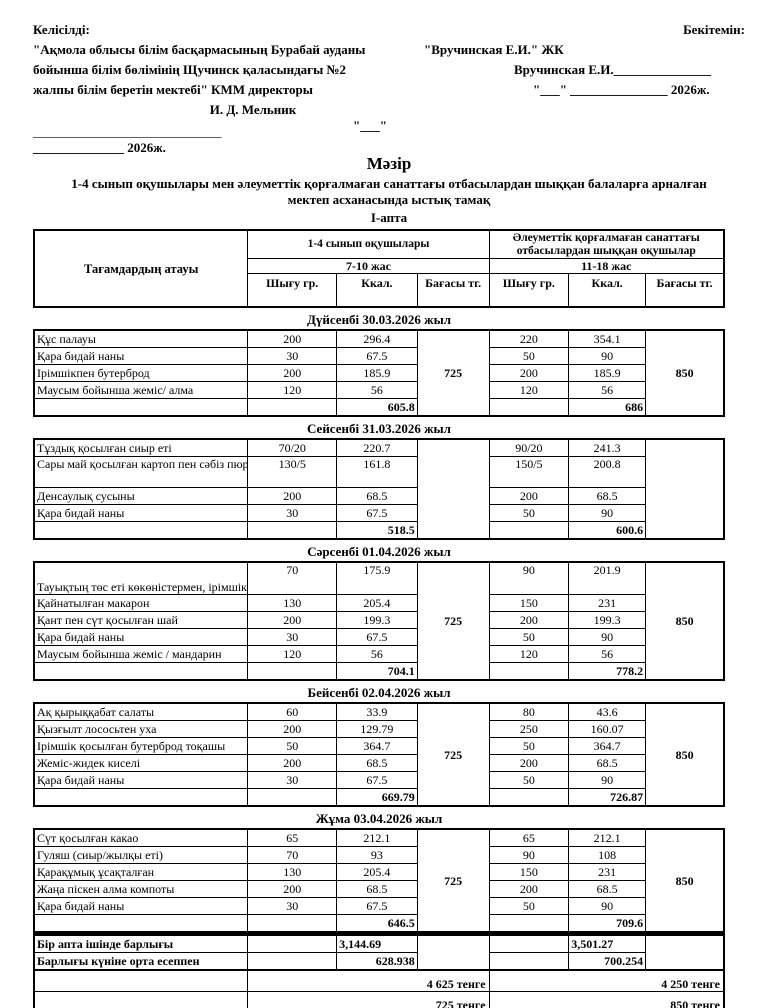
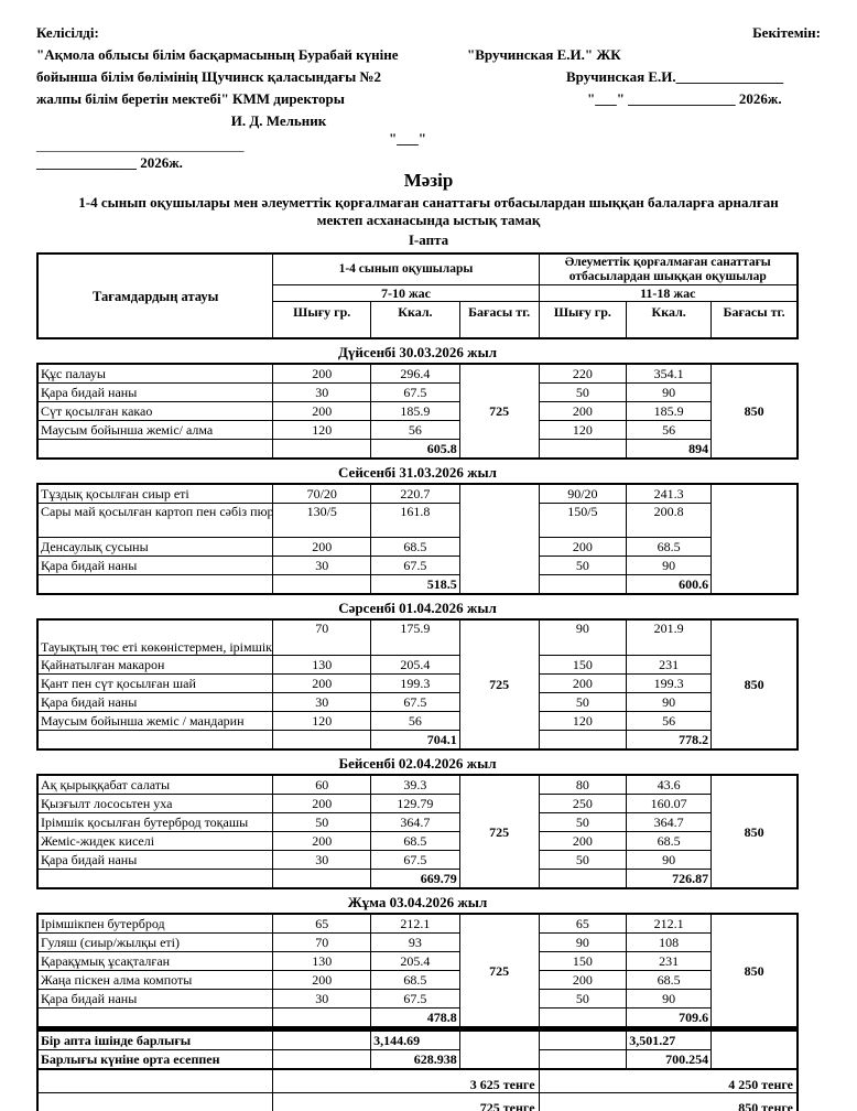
  Келісілді:
  Бекітемін:
- "Ақмола облысы білім басқармасының Бурабай ауданы
+ "Ақмола облысы білім басқармасының Бурабай күніне
  "Вручинская Е.И." ЖК
  бойынша білім бөлімінің Щучинск қаласындағы №2
  Вручинская Е.И._______________
  жалпы білім беретін мектебі" КММ директоры
  "___" _______________ 2026ж.
  И. Д. Мельник
  "___"
  _____________________________
  ______________ 2026ж.
  Мәзір
  1-4 сынып оқушылары мен әлеуметтік қорғалмаған санаттағы отбасылардан шыққан балаларға арналған
  мектеп асханасында ыстық тамақ
  І-апта
  Тағамдардың атауы	1-4 сынып оқушылары	Әлеуметтік қорғалмаған санаттағы отбасылардан шыққан оқушылар
  7-10 жас	11-18 жас
  Шығу гр.	Ккал.	Бағасы тг.	Шығу гр.	Ккал.	Бағасы тг.
  Дүйсенбі 30.03.2026 жыл
  Құс палауы	200	296.4	725	220	354.1	850
  Қара бидай наны	30	67.5	50	90
- Ірімшікпен бутерброд	200	185.9	200	185.9
+ Сүт қосылған какао	200	185.9	200	185.9
  Маусым бойынша жеміс/ алма	120	56	120	56
- 		605.8		686
+ 		605.8		894
  Сейсенбі 31.03.2026 жыл
  Тұздық қосылған сиыр еті	70/20	220.7		90/20	241.3
  Сары май қосылған картоп пен сәбіз пюр	130/5	161.8	150/5	200.8
  Денсаулық сусыны	200	68.5	200	68.5
  Қара бидай наны	30	67.5	50	90
  		518.5		600.6
  Сәрсенбі 01.04.2026 жыл
  Тауықтың төс еті көкөністермен, ірімшік	70	175.9	725	90	201.9	850
  Қайнатылған макарон	130	205.4	150	231
  Қант пен сүт қосылған шай	200	199.3	200	199.3
  Қара бидай наны	30	67.5	50	90
  Маусым бойынша жеміс / мандарин	120	56	120	56
  		704.1		778.2
  Бейсенбі 02.04.2026 жыл
- Ақ қырыққабат салаты	60	33.9	725	80	43.6	850
+ Ақ қырыққабат салаты	60	39.3	725	80	43.6	850
  Қызғылт лососьтен уха	200	129.79	250	160.07
  Ірімшік қосылған бутерброд тоқашы	50	364.7	50	364.7
  Жеміс-жидек киселі	200	68.5	200	68.5
  Қара бидай наны	30	67.5	50	90
  		669.79		726.87
  Жұма 03.04.2026 жыл
- Сүт қосылған какао	65	212.1	725	65	212.1	850
+ Ірімшікпен бутерброд	65	212.1	725	65	212.1	850
  Гуляш (сиыр/жылқы еті)	70	93	90	108
  Қарақұмық ұсақталған	130	205.4	150	231
  Жаңа піскен алма компоты	200	68.5	200	68.5
  Қара бидай наны	30	67.5	50	90
- 		646.5		709.6
+ 		478.8		709.6
  Бір апта ішінде барлығы		3,144.69			3,501.27
  Барлығы күніне орта есеппен		628.938		700.254
- 	4 625 тенге	4 250 тенге
+ 	3 625 тенге	4 250 тенге
  	725 тенге	850 тенге
